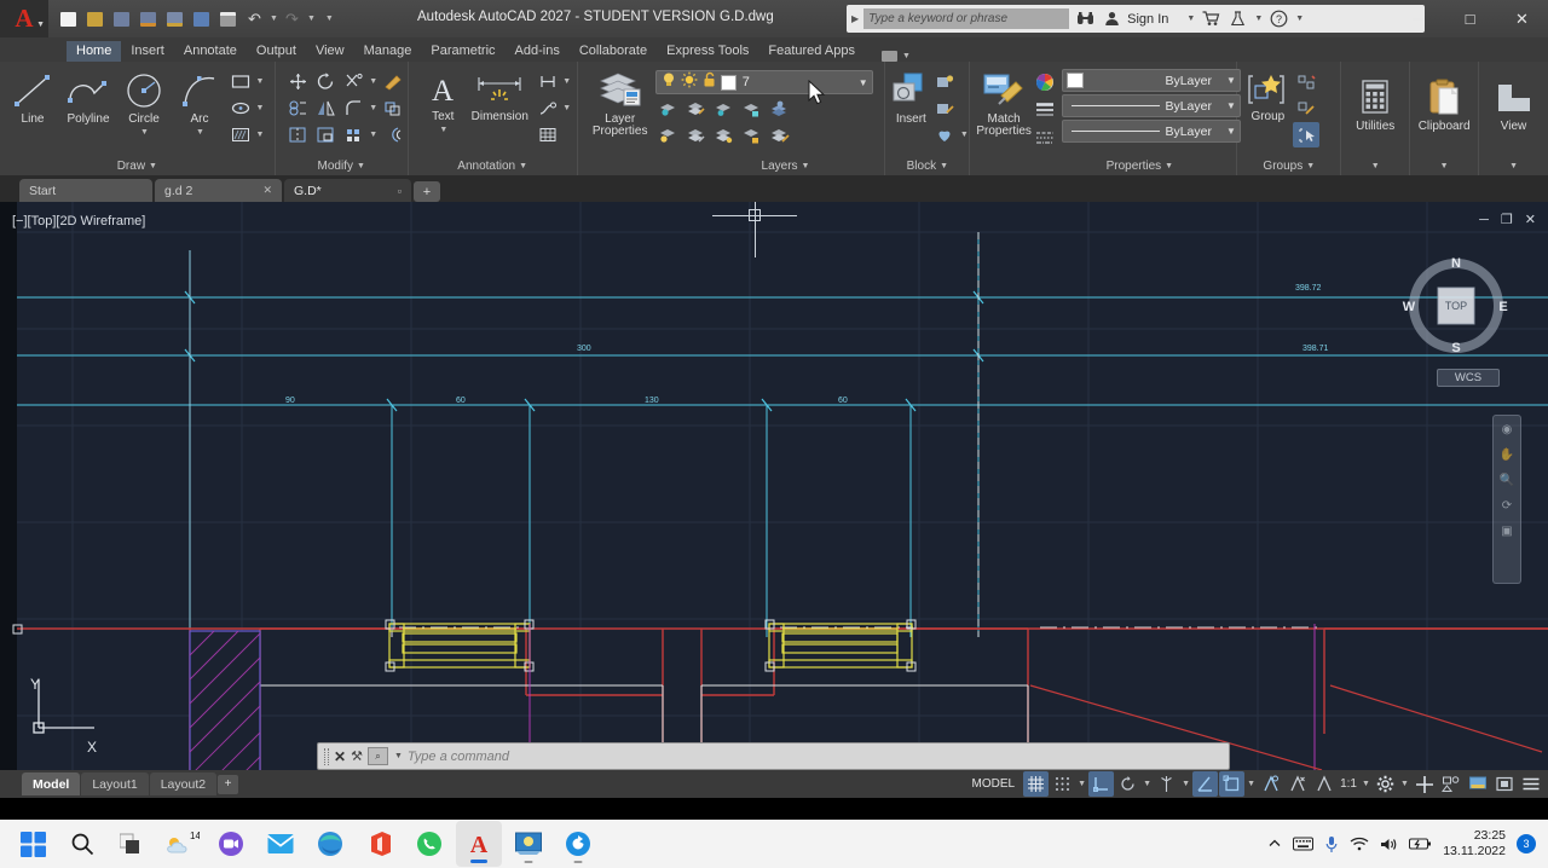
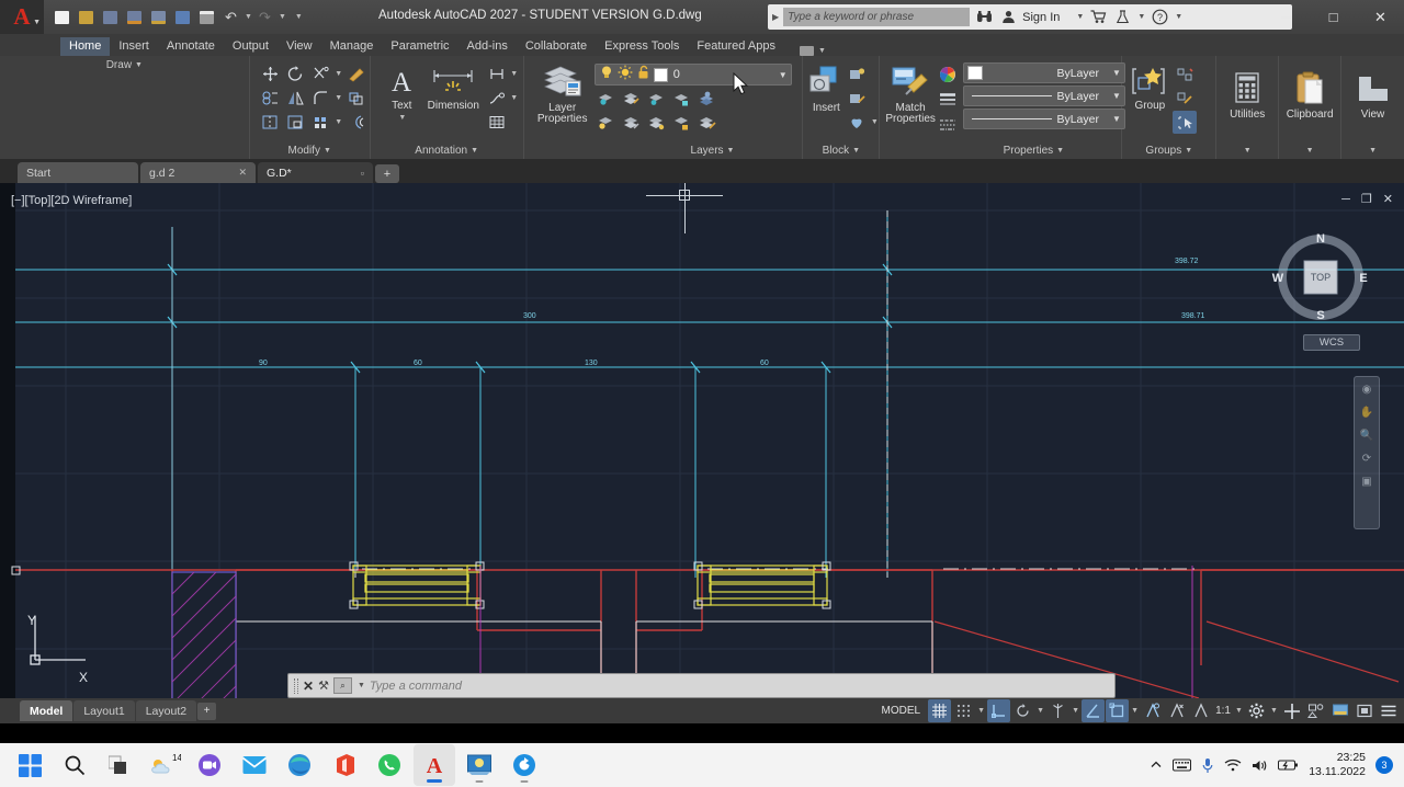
  A
  ↶
  ↷
  Autodesk AutoCAD 2027 - STUDENT VERSION
  G.D.dwg
  ▶
  Type a keyword or phrase
  Sign In
  ?
  □
  ✕
  Home
  Insert
  Annotate
  Output
  View
  Manage
  Parametric
  Add-ins
  Collaborate
  Express Tools
  Featured Apps
- Line
- Polyline
- Circle
- Arc
  Draw
  Modify
  A
  Text
  Dimension
  Annotation
  Layer
  Properties
- 7
+ 0
  ▼
  Layers
  Insert
  Block
  Match
  Properties
  ByLayer
  ▼
  ByLayer
  ▼
  ByLayer
  ▼
  Properties
  Group
  Groups
  Utilities
  Clipboard
  View
  Start
  g.d 2
  ✕
  G.D*
  ▫
  +
  Y
  X
  [−][Top][2D Wireframe]
  ─
  ❐
  ✕
  TOP
  N
  S
  E
  W
  WCS
  ◉
  ✋
  🔍
  ⟳
  ▣
  ✕
  ⚒
  ⌕
  Type a command
  Model
  Layout1
  Layout2
  +
  MODEL
  1:1
  A
  23:25
  13.11.2022
  3
